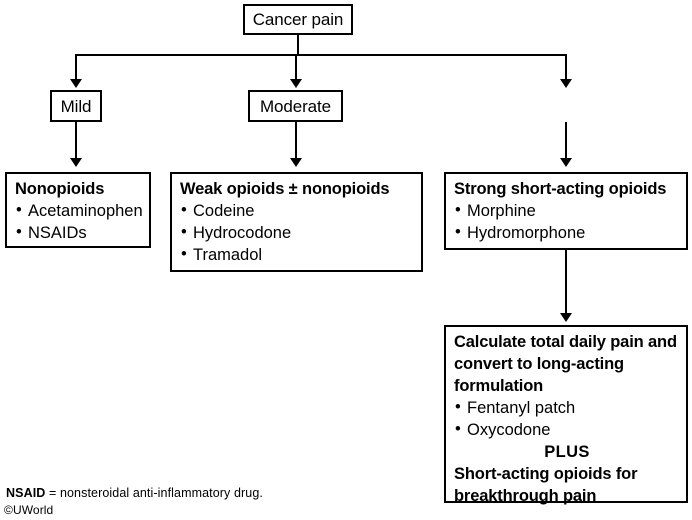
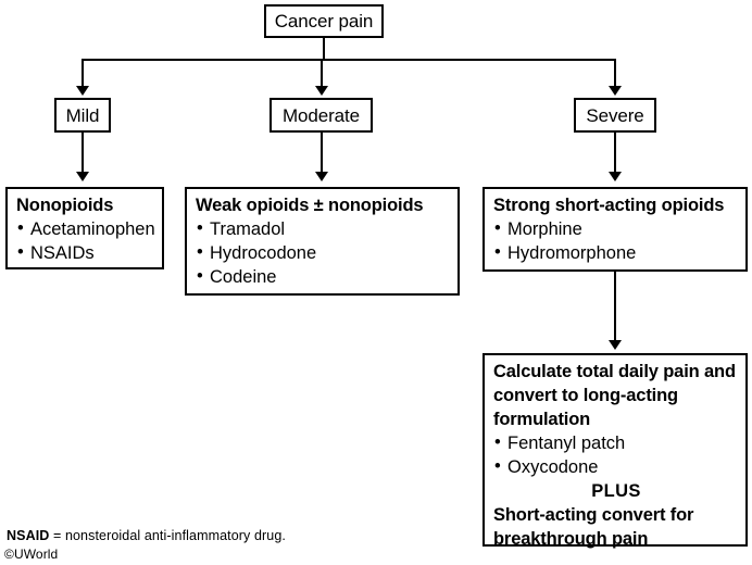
  Cancer pain
  Mild
  Moderate
+ Severe
  Nonopioids
  Acetaminophen
  NSAIDs
  Weak opioids ± nonopioids
- Codeine
+ Tramadol
  Hydrocodone
- Tramadol
+ Codeine
  Strong short-acting opioids
  Morphine
  Hydromorphone
  Calculate total daily pain and convert to long-acting formulation
  Fentanyl patch
  Oxycodone
  PLUS
- Short-acting opioids for breakthrough pain
+ Short-acting convert for breakthrough pain
  NSAID = nonsteroidal anti-inflammatory drug.
  ©UWorld
